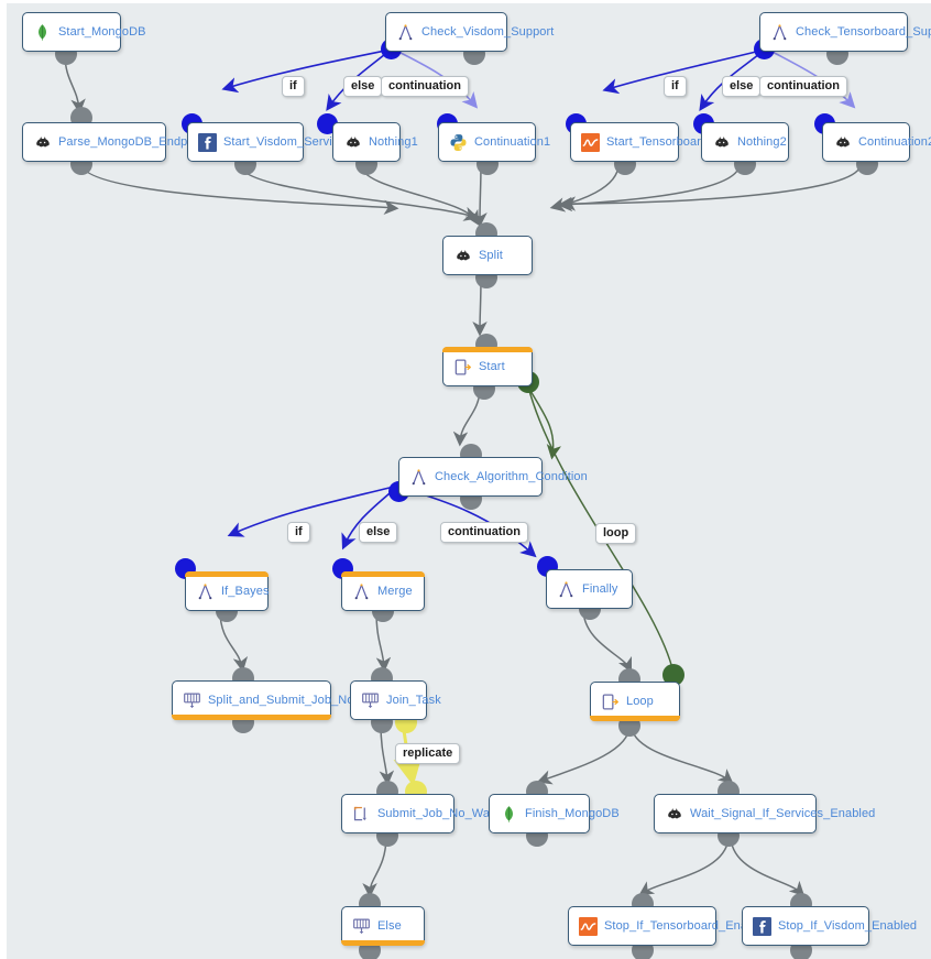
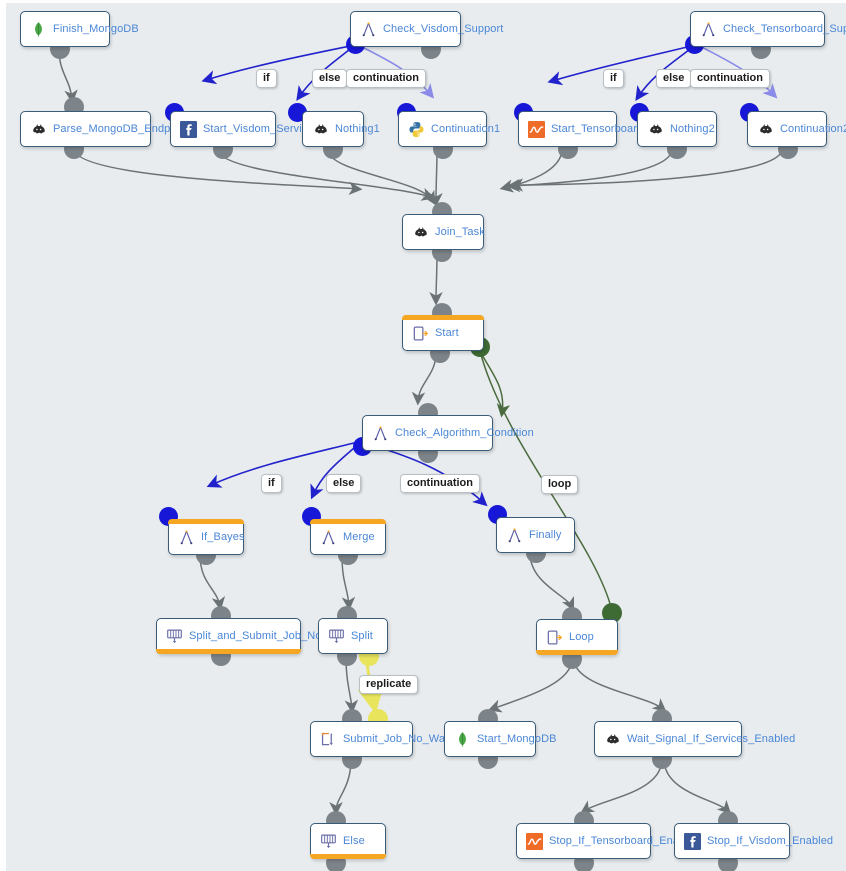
- Start_MongoDB
+ Finish_MongoDB
  Check_Visdom_Support
  Check_Tensorboard_Su
  Parse_MongoDB_Endp
  Start_Visdom_Servi
  Nothing1
  Continuation1
  Start_Tensorboar
  Nothing2
  Continuation
- Split
+ Join_Task
  Start
  Check_Algorithm_Condition
  If_Bayes
  Merge
  Finally
  Split_and_Submit_Job_N
- Join_Task
+ Split
  Loop
  Submit_Job_No_Wa
- Finish_MongoDB
+ Start_MongoDB
  Wait_Signal_If_Services_Enabled
  Else
  Stop_If_Tensorboard_En
  Stop_If_Visdom_Enabled
  if
  else
  continuation
  if
  else
  continuation
  if
  else
  continuation
  loop
  replicate
